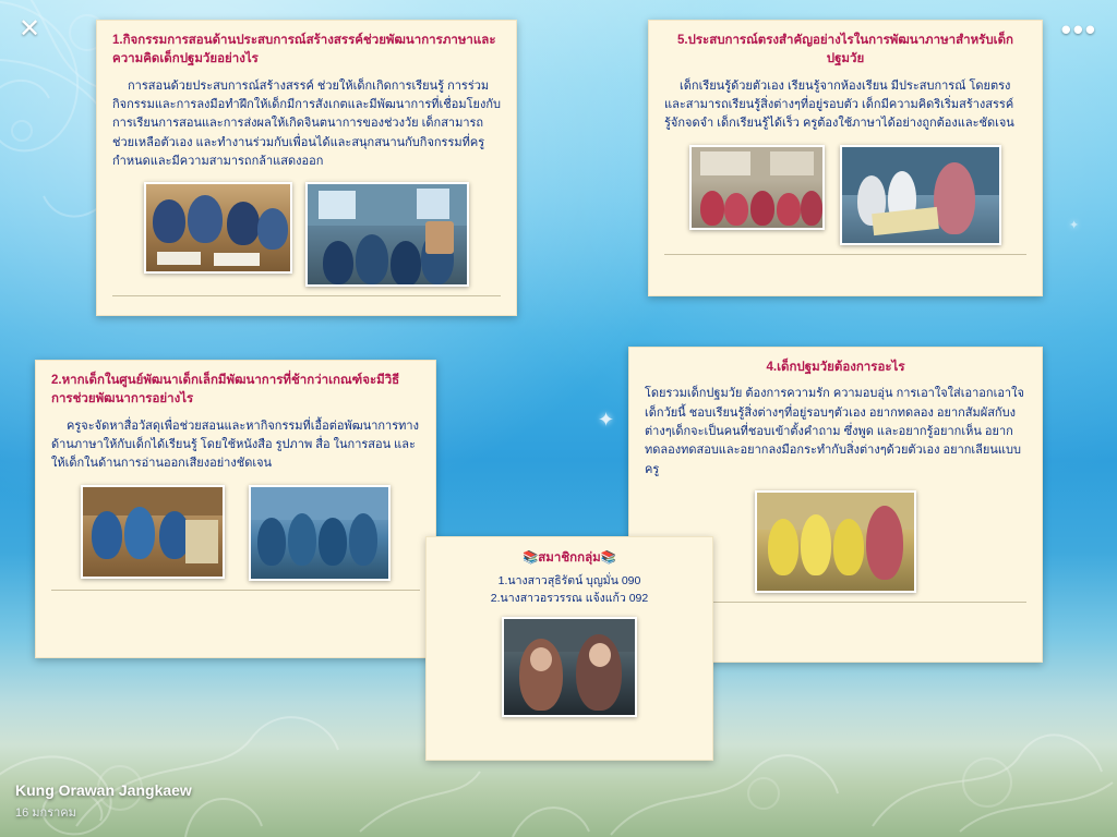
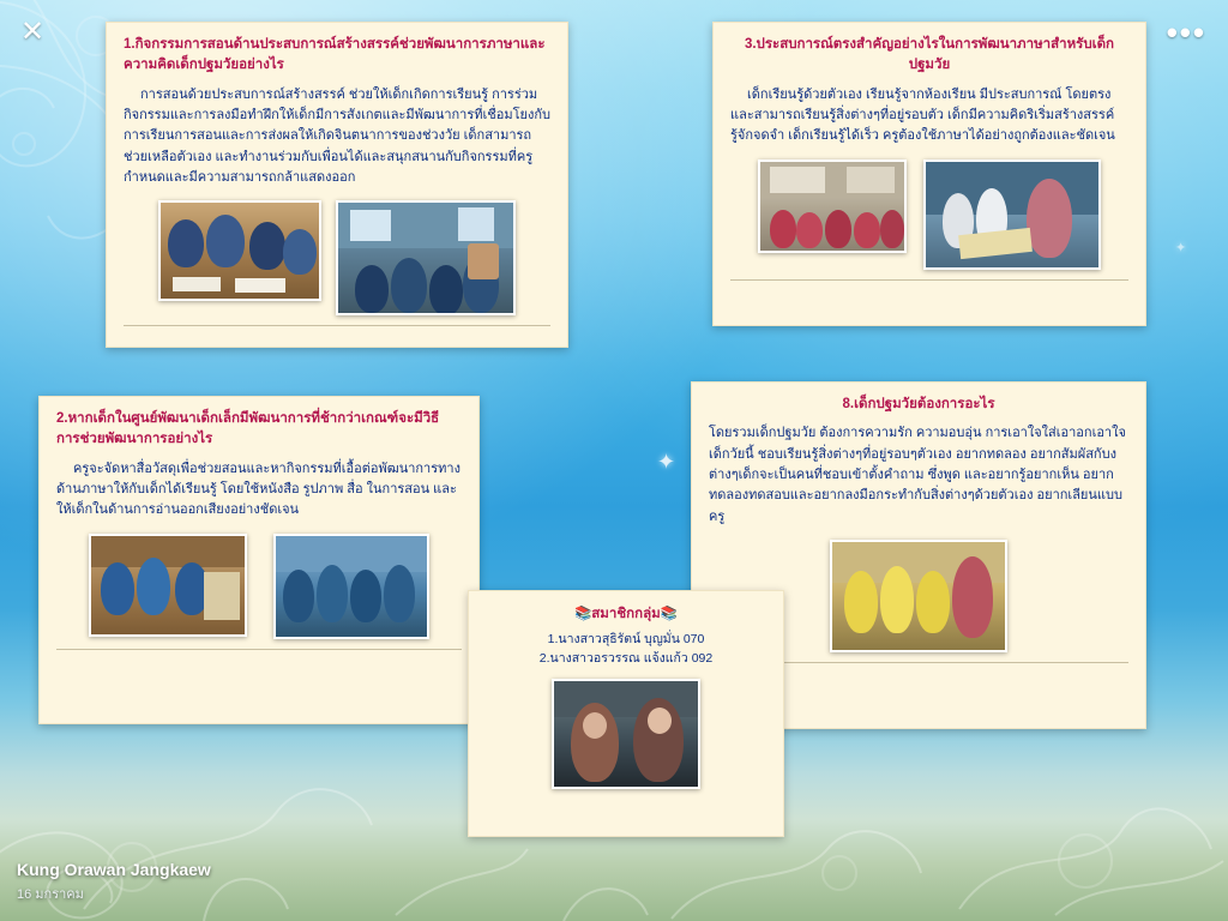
  ✦
  ✦
  ✕
  •••
  1.กิจกรรมการสอนด้านประสบการณ์สร้างสรรค์ช่วยพัฒนาการภาษาและความคิดเด็กปฐมวัยอย่างไร
  การสอนด้วยประสบการณ์สร้างสรรค์ ช่วยให้เด็กเกิดการเรียนรู้ การร่วมกิจกรรมและการลงมือทำฝึกให้เด็กมีการสังเกตและมีพัฒนาการที่เชื่อมโยงกับการเรียนการสอนและการส่งผลให้เกิดจินตนาการของช่วงวัย เด็กสามารถช่วยเหลือตัวเอง และทำงานร่วมกับเพื่อนได้และสนุกสนานกับกิจกรรมที่ครูกำหนดและมีความสามารถกล้าแสดงออก
- 5.ประสบการณ์ตรงสำคัญอย่างไรในการพัฒนาภาษาสำหรับเด็กปฐมวัย
+ 3.ประสบการณ์ตรงสำคัญอย่างไรในการพัฒนาภาษาสำหรับเด็กปฐมวัย
  เด็กเรียนรู้ด้วยตัวเอง เรียนรู้จากห้องเรียน มีประสบการณ์ โดยตรงและสามารถเรียนรู้สิ่งต่างๆที่อยู่รอบตัว เด็กมีความคิดริเริ่มสร้างสรรค์ รู้จักจดจำ เด็กเรียนรู้ได้เร็ว ครูต้องใช้ภาษาได้อย่างถูกต้องและชัดเจน
  2.หากเด็กในศูนย์พัฒนาเด็กเล็กมีพัฒนาการที่ช้ากว่าเกณฑ์จะมีวิธีการช่วยพัฒนาการอย่างไร
  ครูจะจัดหาสื่อวัสดุเพื่อช่วยสอนและหากิจกรรมที่เอื้อต่อพัฒนาการทางด้านภาษาให้กับเด็กได้เรียนรู้ โดยใช้หนังสือ รูปภาพ สื่อ ในการสอน และให้เด็กในด้านการอ่านออกเสียงอย่างชัดเจน
- 4.เด็กปฐมวัยต้องการอะไร
+ 8.เด็กปฐมวัยต้องการอะไร
  โดยรวมเด็กปฐมวัย ต้องการความรัก ความอบอุ่น การเอาใจใส่เอาอกเอาใจ เด็กวัยนี้ ชอบเรียนรู้สิ่งต่างๆที่อยู่รอบๆตัวเอง อยากทดลอง อยากสัมผัสกับงต่างๆเด็กจะเป็นคนที่ชอบเข้าตั้งคำถาม ซึ่งพูด และอยากรู้อยากเห็น อยากทดลองทดสอบและอยากลงมือกระทำกับสิ่งต่างๆด้วยตัวเอง อยากเลียนแบบครู
  📚สมาชิกกลุ่ม📚
- 1.นางสาวสุธิรัตน์ บุญมั่น 090
+ 1.นางสาวสุธิรัตน์ บุญมั่น 070
  2.นางสาวอรวรรณ แจ้งแก้ว 092
  Kung Orawan Jangkaew
  16 มกราคม
